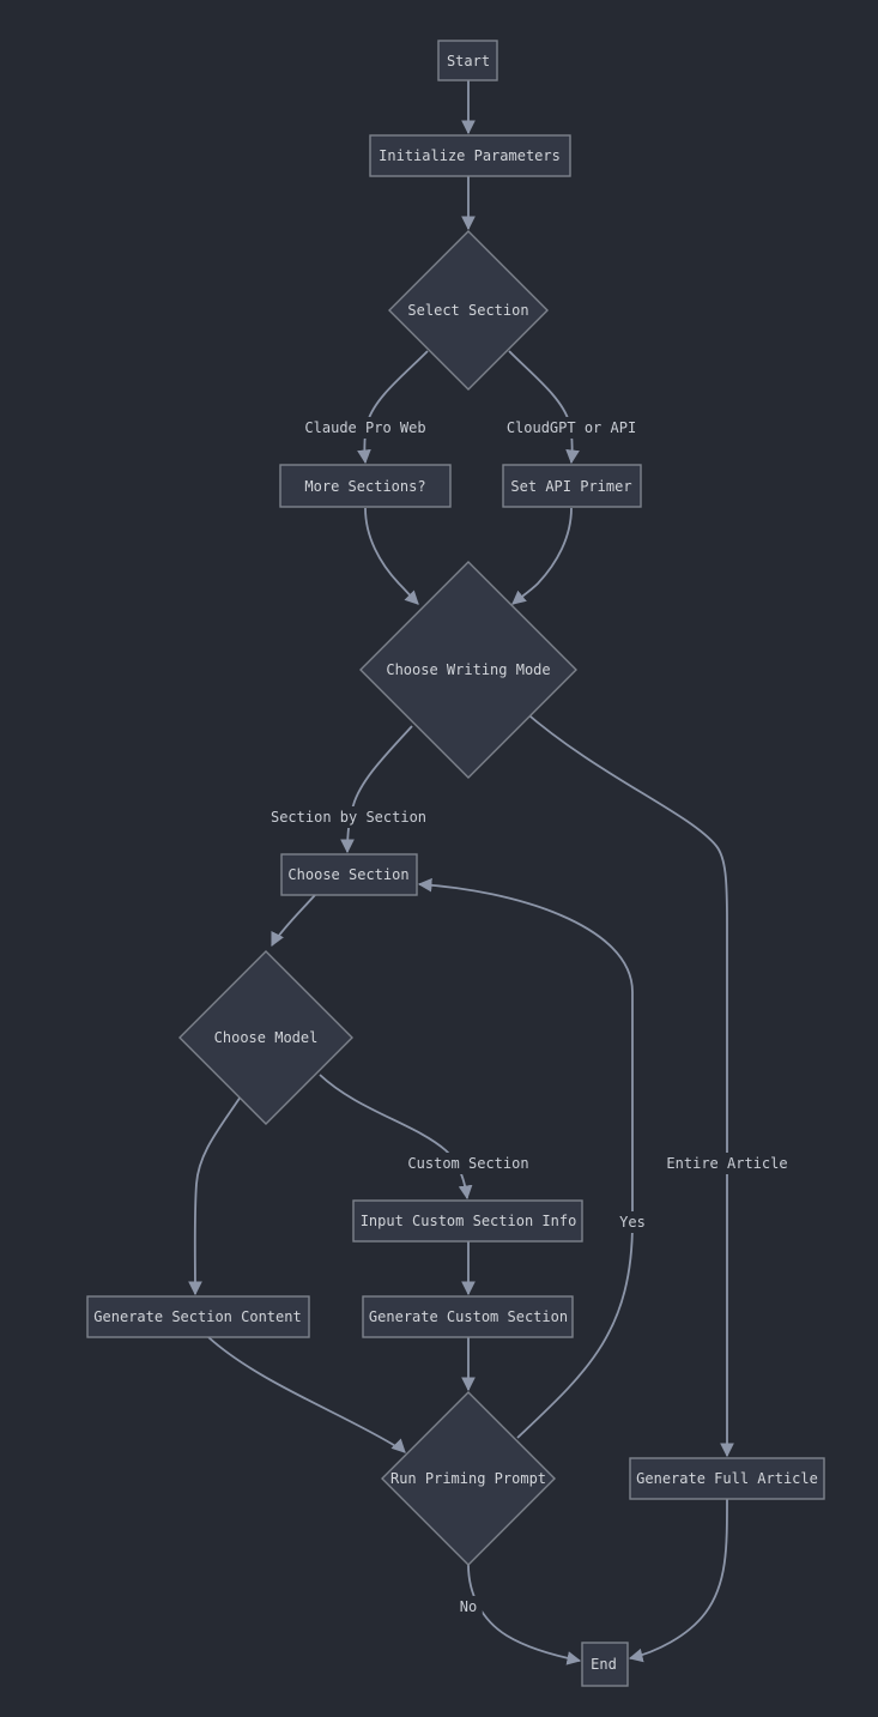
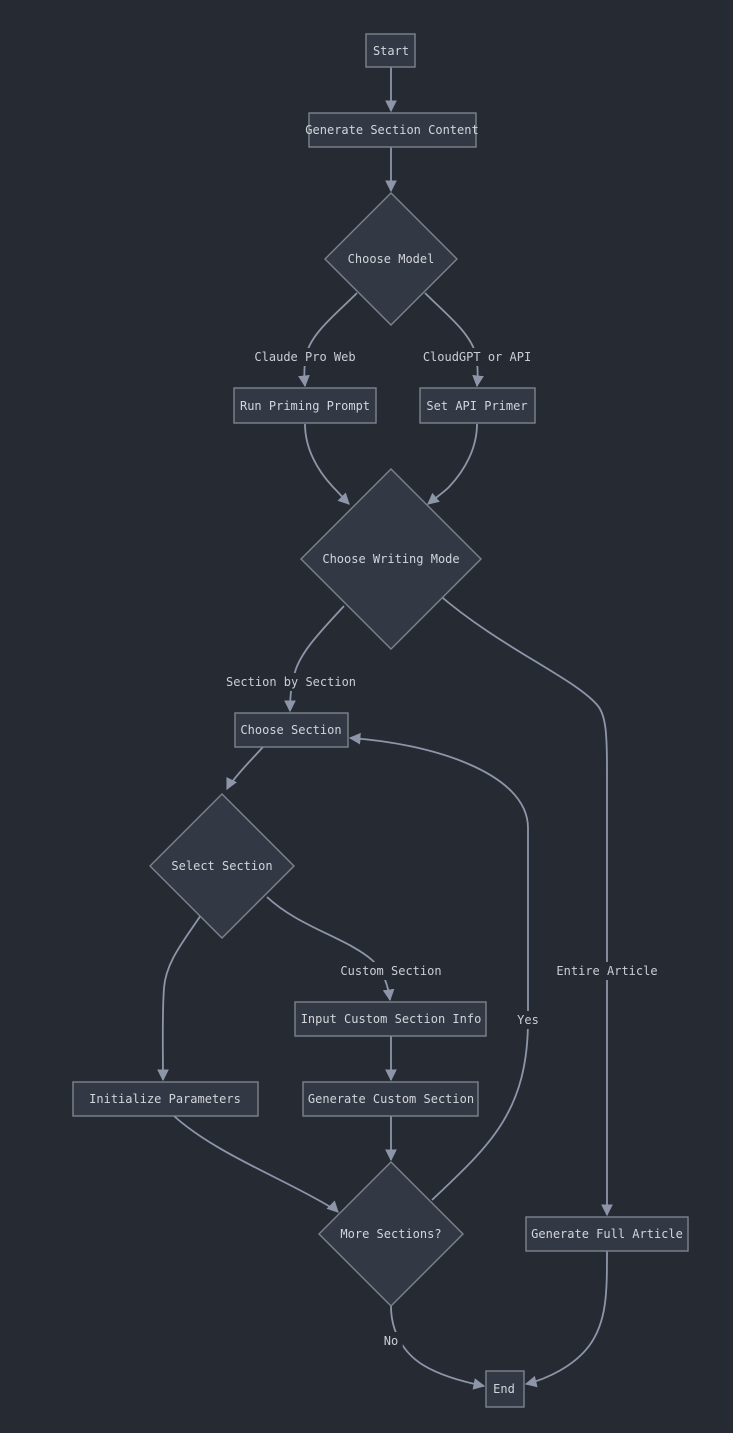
  Start
- Initialize Parameters
+ Generate Section Content
- Select Section
+ Choose Model
- More Sections?
+ Run Priming Prompt
  Set API Primer
  Choose Writing Mode
  Choose Section
- Choose Model
+ Select Section
  Input Custom Section Info
- Generate Section Content
+ Initialize Parameters
  Generate Custom Section
- Run Priming Prompt
+ More Sections?
  Generate Full Article
  End
  Claude Pro Web
  CloudGPT or API
  Section by Section
  Entire Article
  Custom Section
  Yes
  No
